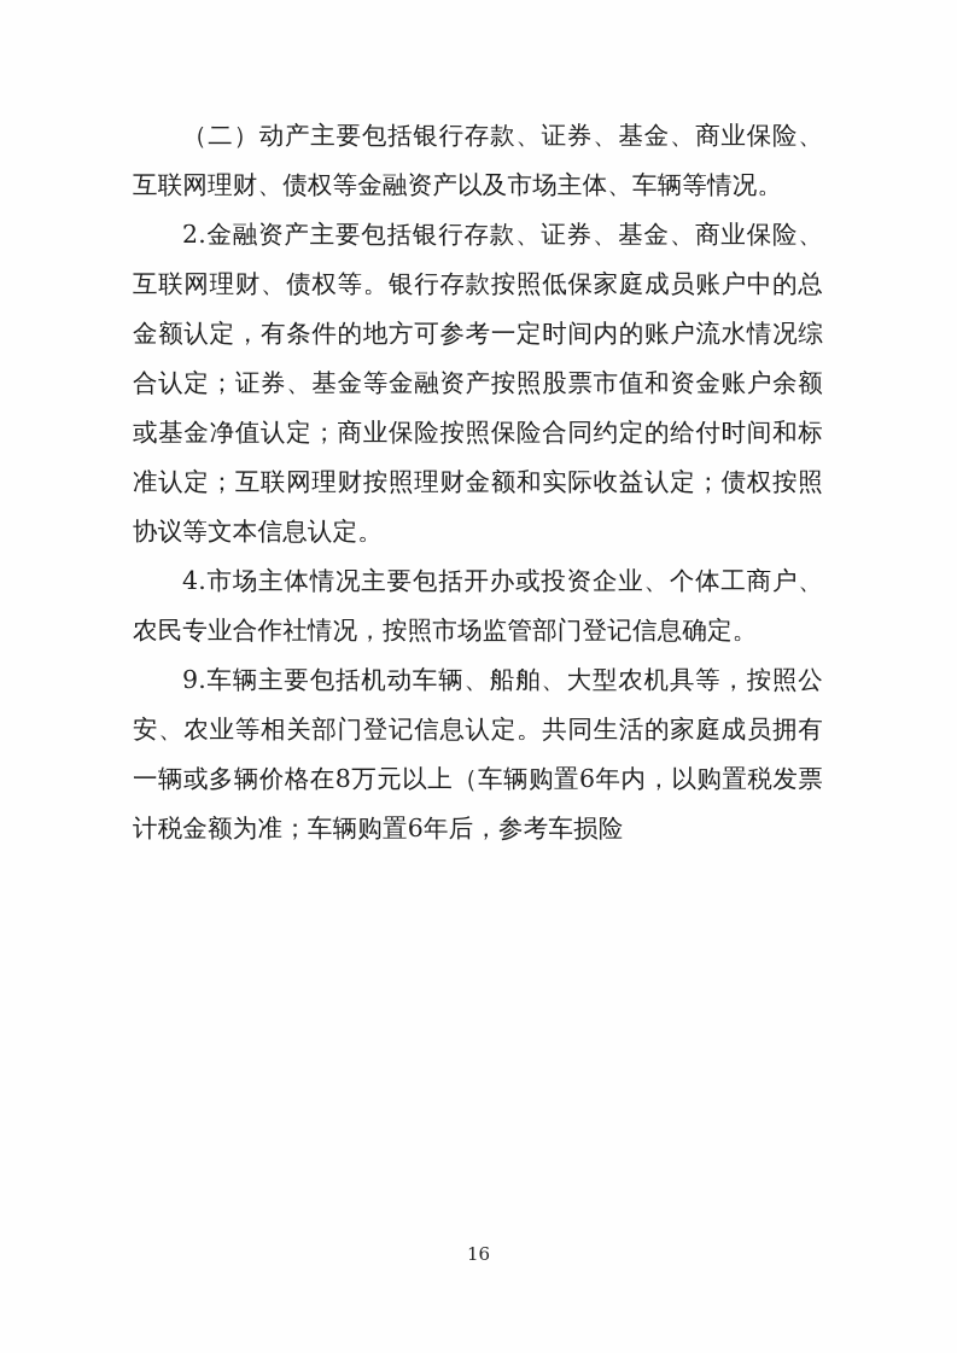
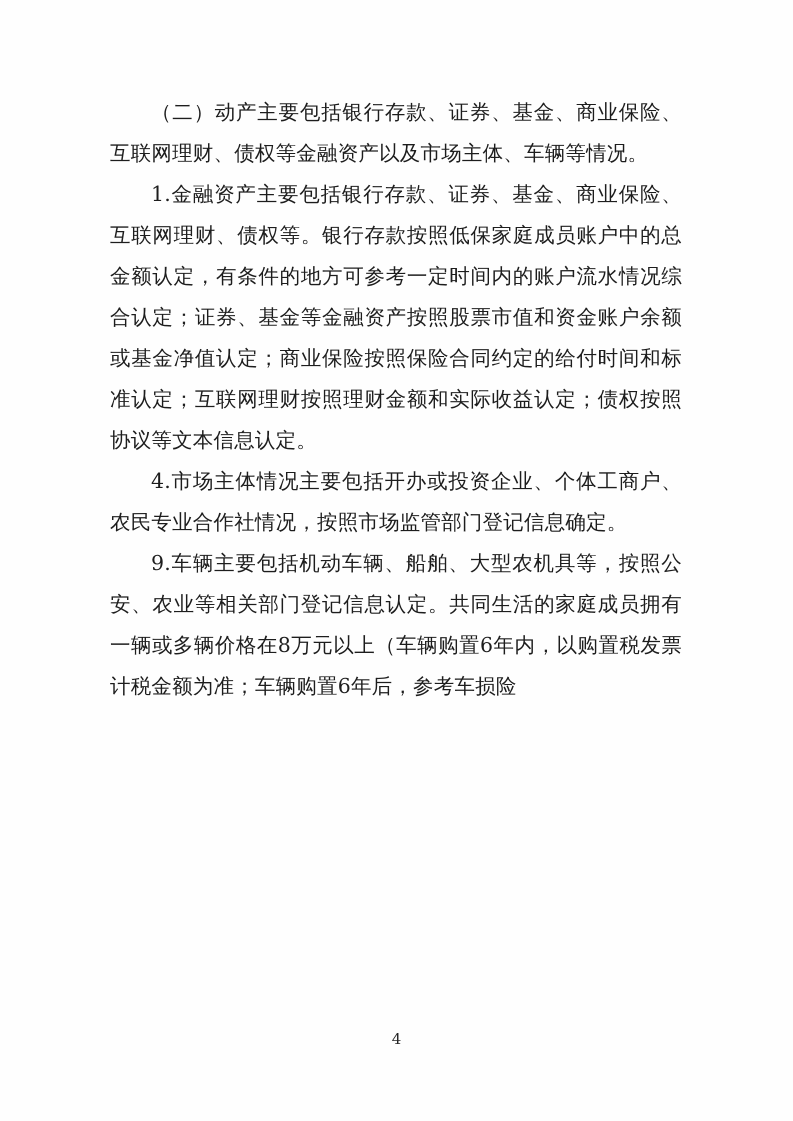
  （二）动产主要包括银行存款、证券、基金、商业保险、互联网理财、债权等金融资产以及市场主体、车辆等情况。
- 2.金融资产主要包括银行存款、证券、基金、商业保险、互联网理财、债权等。银行存款按照低保家庭成员账户中的总金额认定，有条件的地方可参考一定时间内的账户流水情况综合认定；证券、基金等金融资产按照股票市值和资金账户余额或基金净值认定；商业保险按照保险合同约定的给付时间和标准认定；互联网理财按照理财金额和实际收益认定；债权按照协议等文本信息认定。
+ 1.金融资产主要包括银行存款、证券、基金、商业保险、互联网理财、债权等。银行存款按照低保家庭成员账户中的总金额认定，有条件的地方可参考一定时间内的账户流水情况综合认定；证券、基金等金融资产按照股票市值和资金账户余额或基金净值认定；商业保险按照保险合同约定的给付时间和标准认定；互联网理财按照理财金额和实际收益认定；债权按照协议等文本信息认定。
  4.市场主体情况主要包括开办或投资企业、个体工商户、农民专业合作社情况，按照市场监管部门登记信息确定。
  9.车辆主要包括机动车辆、船舶、大型农机具等，按照公安、农业等相关部门登记信息认定。共同生活的家庭成员拥有一辆或多辆价格在8万元以上（车辆购置6年内，以购置税发票计税金额为准；车辆购置6年后，参考车损险
- 16
+ 4
